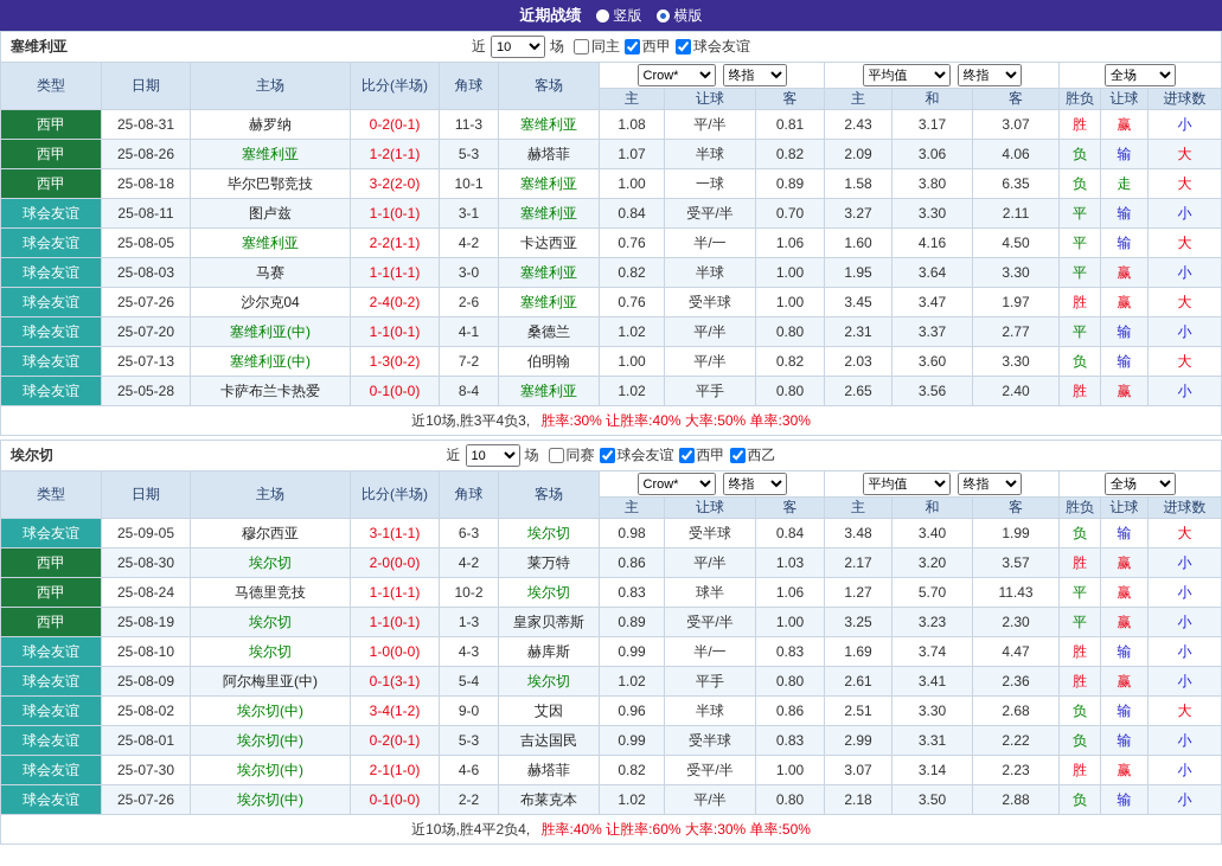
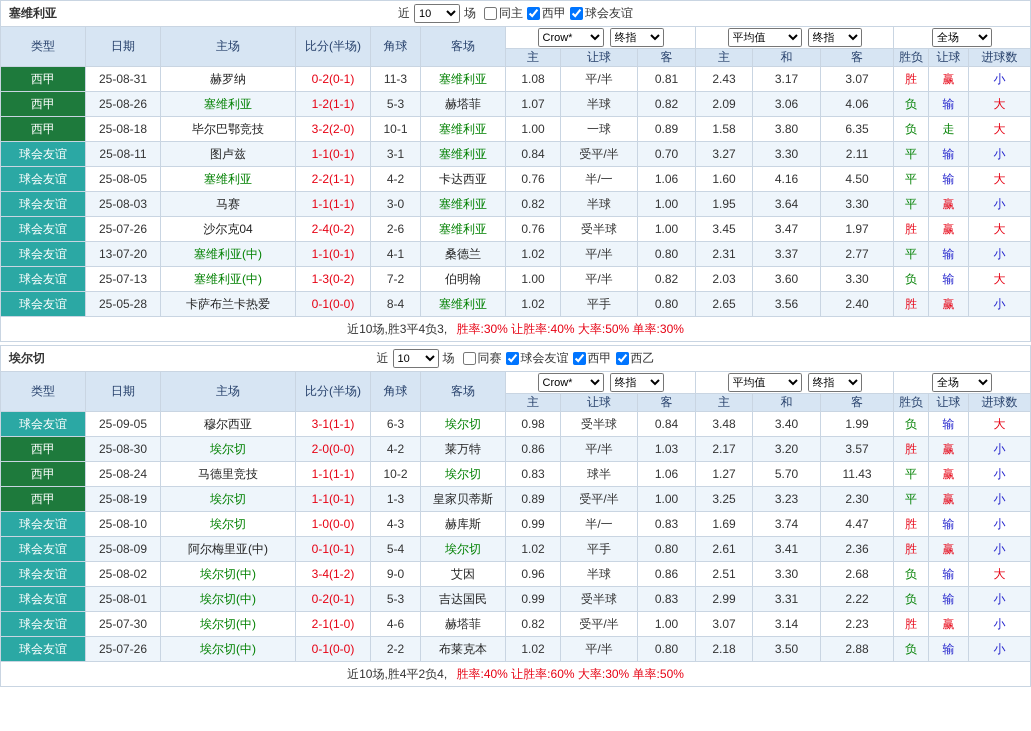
- 近期战绩
- 竖版
- 横版
  塞维利亚
  近
  10
  场
  同主
  西甲
  球会友谊
  类型	日期	主场	比分(半场)	角球	客场	Crow* 终指	平均值 终指	全场
  主	让球	客	主	和	客	胜负	让球	进球数
  西甲	25-08-31	赫罗纳	0-2(0-1)	11-3	塞维利亚	1.08	平/半	0.81	2.43	3.17	3.07	胜	赢	小
  西甲	25-08-26	塞维利亚	1-2(1-1)	5-3	赫塔菲	1.07	半球	0.82	2.09	3.06	4.06	负	输	大
  西甲	25-08-18	毕尔巴鄂竞技	3-2(2-0)	10-1	塞维利亚	1.00	一球	0.89	1.58	3.80	6.35	负	走	大
  球会友谊	25-08-11	图卢兹	1-1(0-1)	3-1	塞维利亚	0.84	受平/半	0.70	3.27	3.30	2.11	平	输	小
  球会友谊	25-08-05	塞维利亚	2-2(1-1)	4-2	卡达西亚	0.76	半/一	1.06	1.60	4.16	4.50	平	输	大
  球会友谊	25-08-03	马赛	1-1(1-1)	3-0	塞维利亚	0.82	半球	1.00	1.95	3.64	3.30	平	赢	小
  球会友谊	25-07-26	沙尔克04	2-4(0-2)	2-6	塞维利亚	0.76	受半球	1.00	3.45	3.47	1.97	胜	赢	大
- 球会友谊	25-07-20	塞维利亚(中)	1-1(0-1)	4-1	桑德兰	1.02	平/半	0.80	2.31	3.37	2.77	平	输	小
+ 球会友谊	13-07-20	塞维利亚(中)	1-1(0-1)	4-1	桑德兰	1.02	平/半	0.80	2.31	3.37	2.77	平	输	小
  球会友谊	25-07-13	塞维利亚(中)	1-3(0-2)	7-2	伯明翰	1.00	平/半	0.82	2.03	3.60	3.30	负	输	大
  球会友谊	25-05-28	卡萨布兰卡热爱	0-1(0-0)	8-4	塞维利亚	1.02	平手	0.80	2.65	3.56	2.40	胜	赢	小
  近10场,胜3平4负3, 胜率:30% 让胜率:40% 大率:50% 单率:30%
  埃尔切
  近
  10
  场
  同赛
  球会友谊
  西甲
  西乙
  类型	日期	主场	比分(半场)	角球	客场	Crow* 终指	平均值 终指	全场
  主	让球	客	主	和	客	胜负	让球	进球数
  球会友谊	25-09-05	穆尔西亚	3-1(1-1)	6-3	埃尔切	0.98	受半球	0.84	3.48	3.40	1.99	负	输	大
  西甲	25-08-30	埃尔切	2-0(0-0)	4-2	莱万特	0.86	平/半	1.03	2.17	3.20	3.57	胜	赢	小
  西甲	25-08-24	马德里竞技	1-1(1-1)	10-2	埃尔切	0.83	球半	1.06	1.27	5.70	11.43	平	赢	小
  西甲	25-08-19	埃尔切	1-1(0-1)	1-3	皇家贝蒂斯	0.89	受平/半	1.00	3.25	3.23	2.30	平	赢	小
  球会友谊	25-08-10	埃尔切	1-0(0-0)	4-3	赫库斯	0.99	半/一	0.83	1.69	3.74	4.47	胜	输	小
- 球会友谊	25-08-09	阿尔梅里亚(中)	0-1(3-1)	5-4	埃尔切	1.02	平手	0.80	2.61	3.41	2.36	胜	赢	小
+ 球会友谊	25-08-09	阿尔梅里亚(中)	0-1(0-1)	5-4	埃尔切	1.02	平手	0.80	2.61	3.41	2.36	胜	赢	小
  球会友谊	25-08-02	埃尔切(中)	3-4(1-2)	9-0	艾因	0.96	半球	0.86	2.51	3.30	2.68	负	输	大
  球会友谊	25-08-01	埃尔切(中)	0-2(0-1)	5-3	吉达国民	0.99	受半球	0.83	2.99	3.31	2.22	负	输	小
  球会友谊	25-07-30	埃尔切(中)	2-1(1-0)	4-6	赫塔菲	0.82	受平/半	1.00	3.07	3.14	2.23	胜	赢	小
  球会友谊	25-07-26	埃尔切(中)	0-1(0-0)	2-2	布莱克本	1.02	平/半	0.80	2.18	3.50	2.88	负	输	小
  近10场,胜4平2负4, 胜率:40% 让胜率:60% 大率:30% 单率:50%
